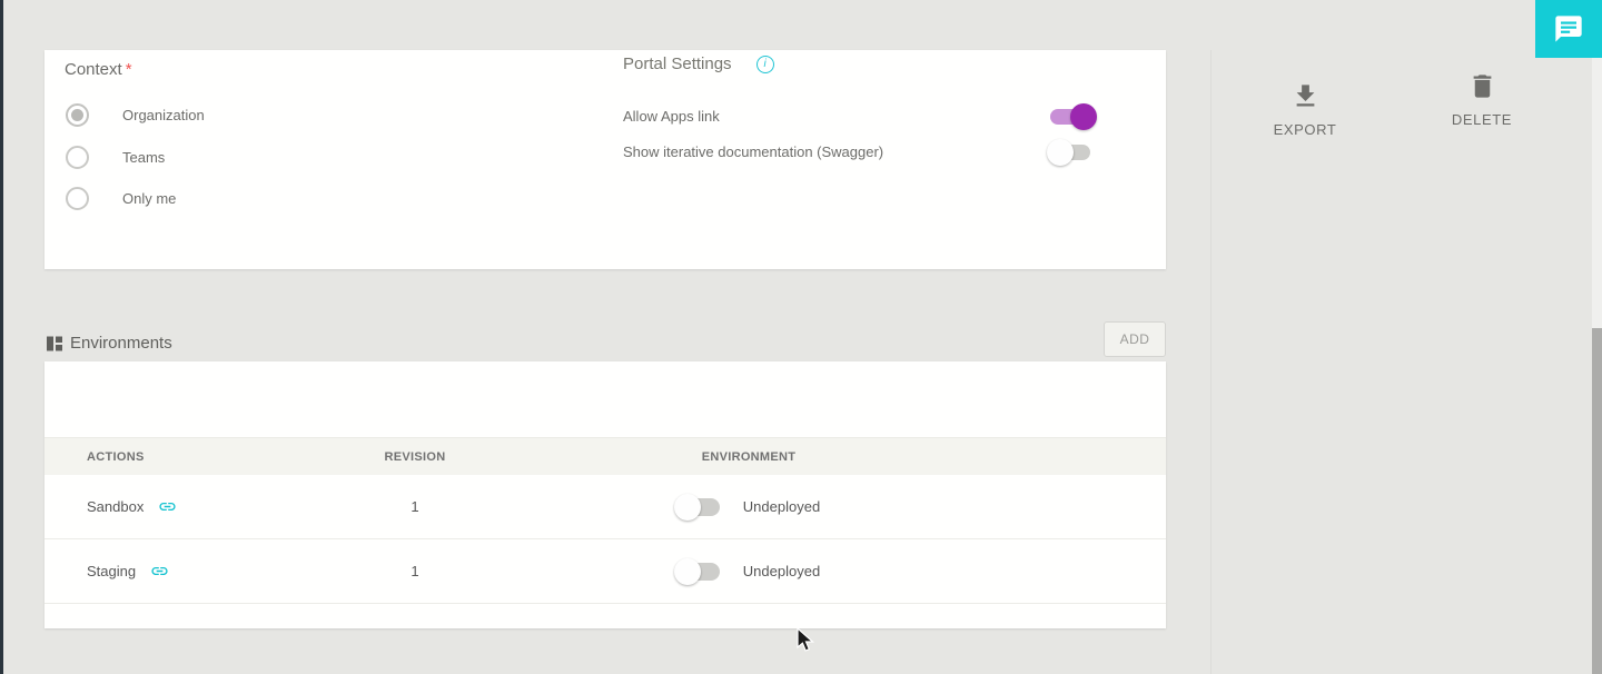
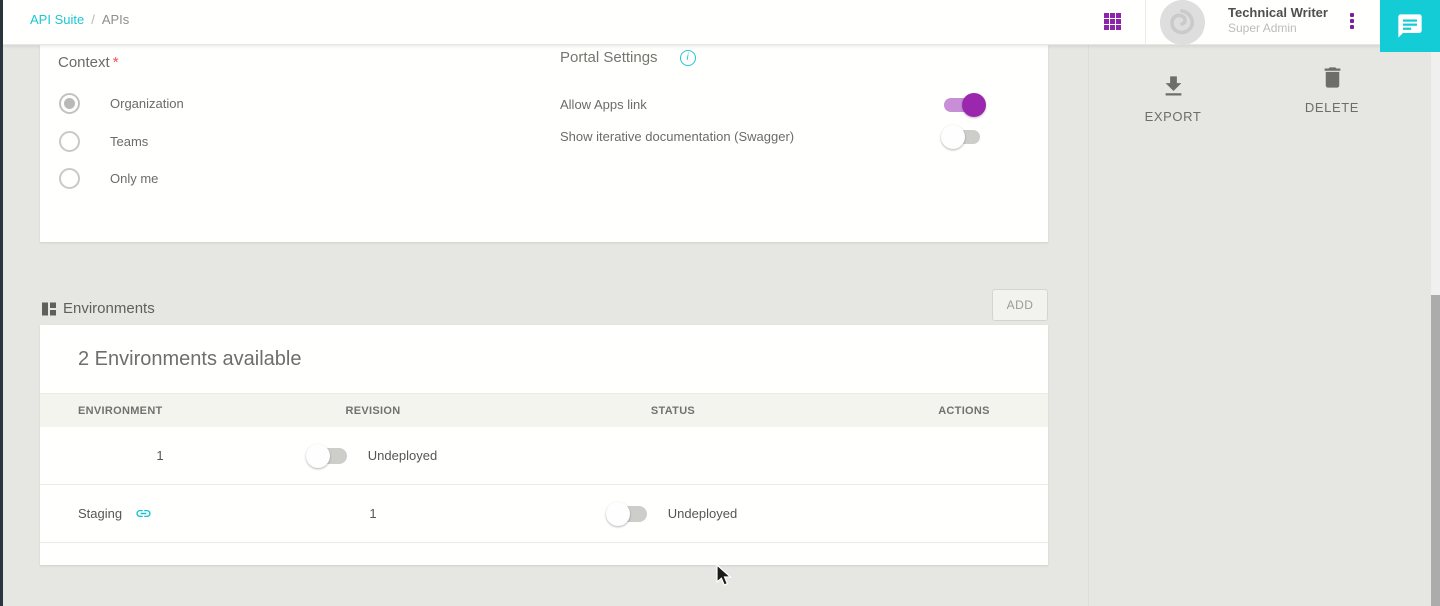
+ API Suite
+ /
+ APIs
+ Technical Writer
+ Super Admin
  Context *
  Organization
  Teams
  Only me
  Portal Settings
  i
  Allow Apps link
  Show iterative documentation (Swagger)
  Environments
  ADD
+ 2 Environments available
- ACTIONS
+ ENVIRONMENT
  REVISION
+ STATUS
- ENVIRONMENT
+ ACTIONS
- Sandbox
  1
  Undeployed
  Staging
  1
  Undeployed
  EXPORT
  DELETE
